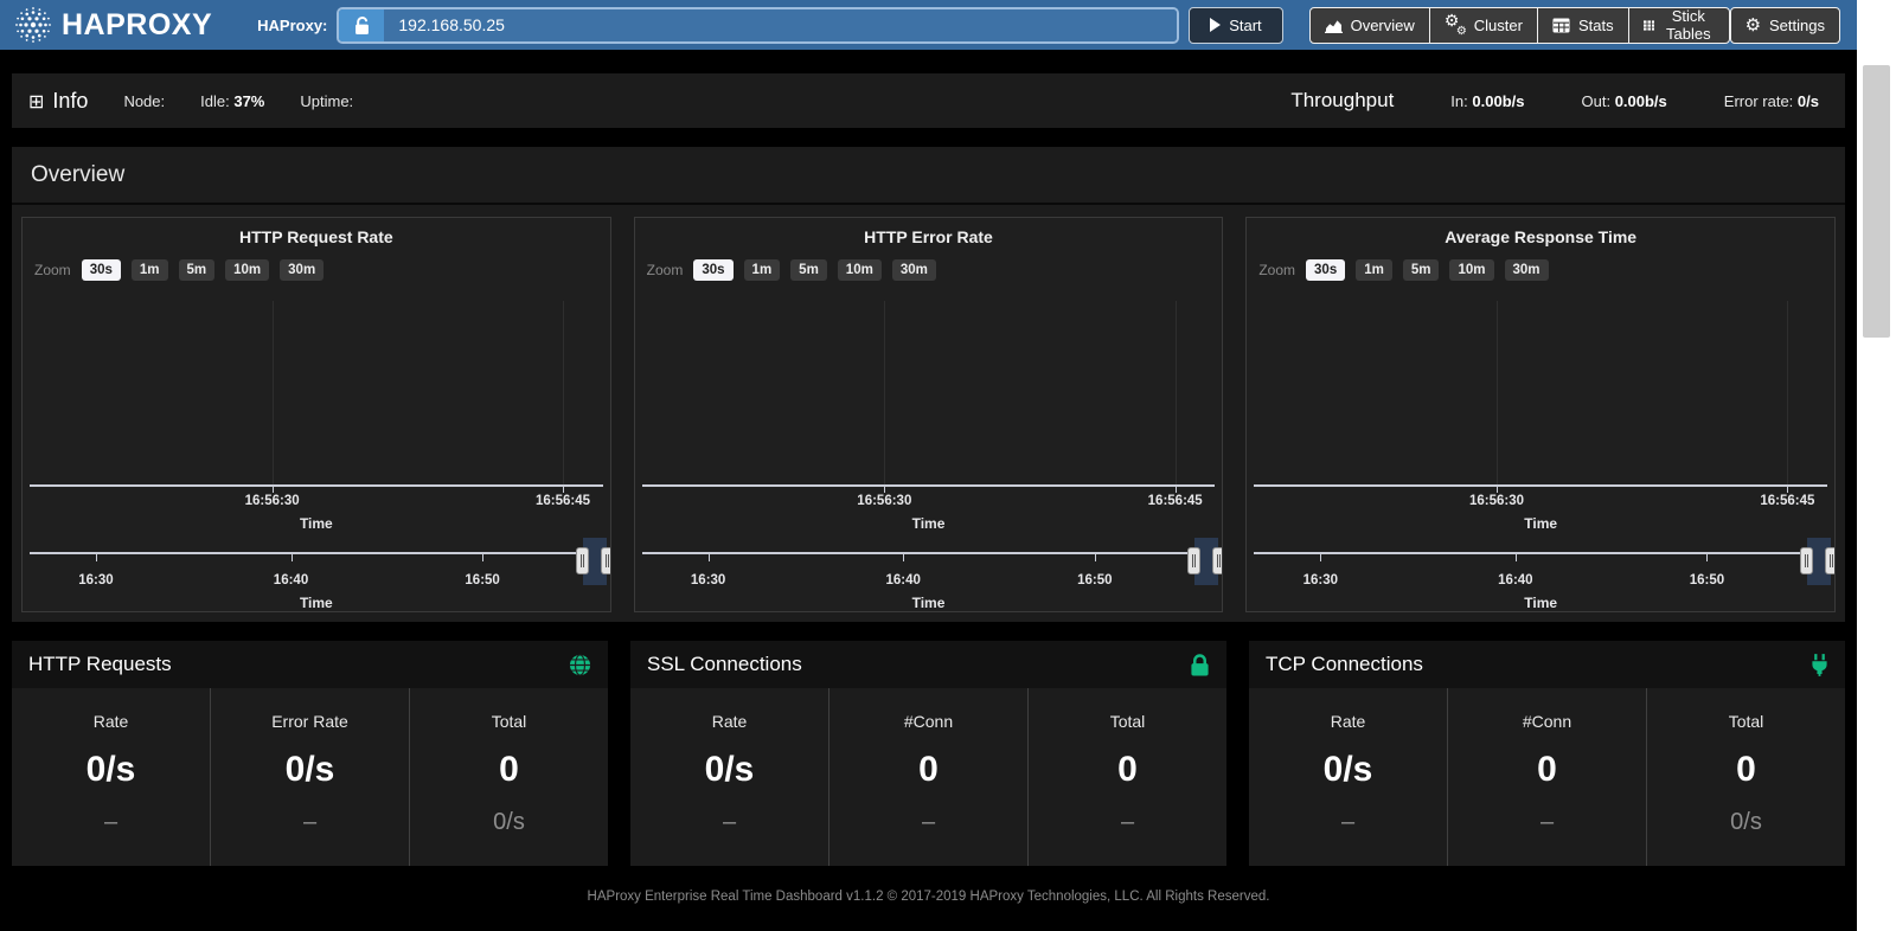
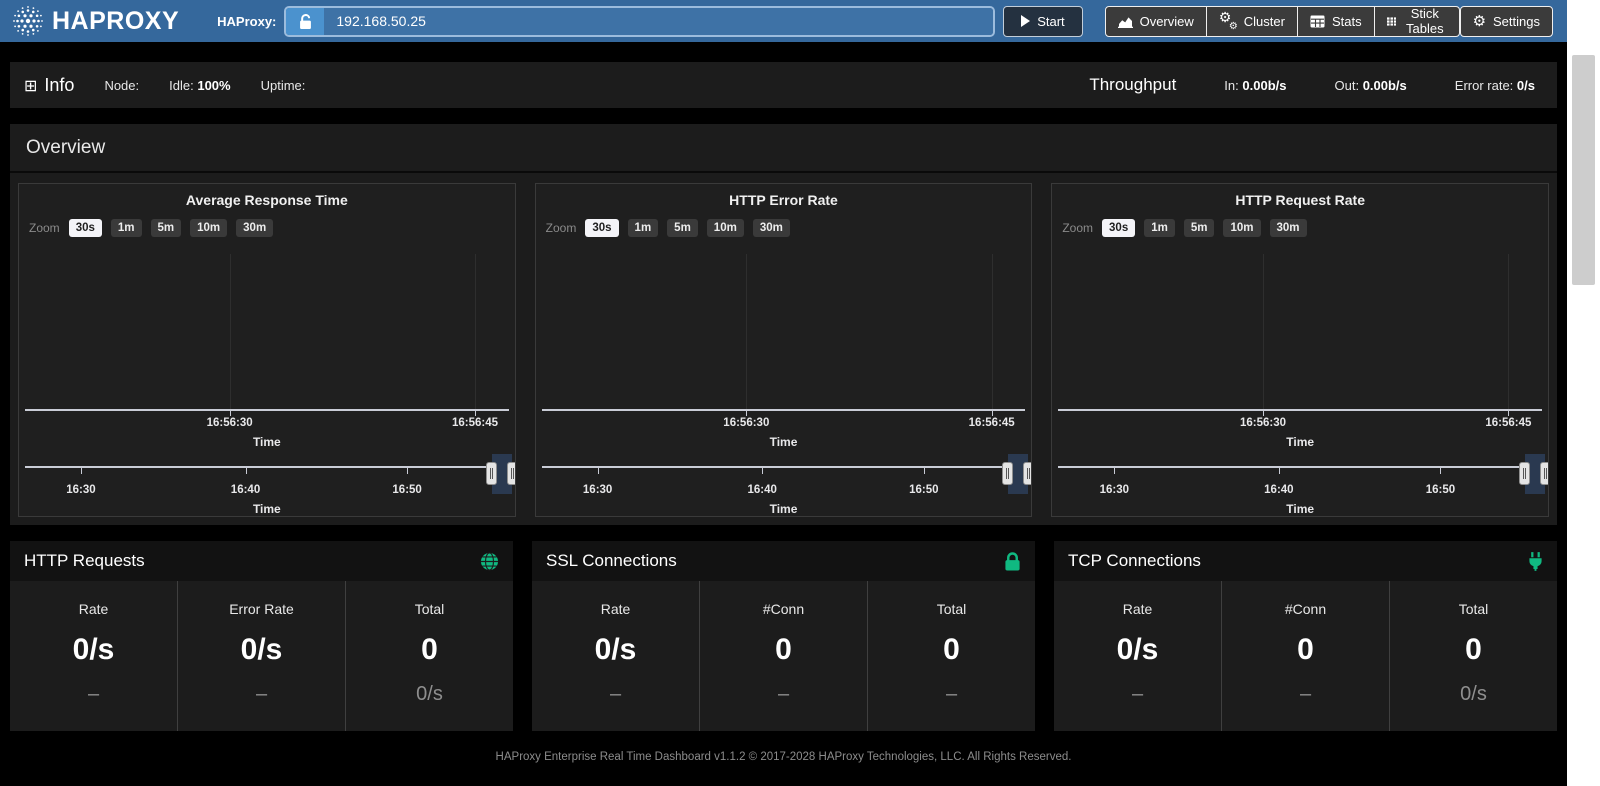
  HAPROXY
  HAProxy:
  192.168.50.25
  Start
  Overview
  ⚙
  ⚙
  Cluster
  Stats
  Stick Tables
  ⚙
  Settings
  ⊞
  Info
  Node:
- Idle: 37%
+ Idle: 100%
  Uptime:
  Throughput
  In: 0.00b/s
  Out: 0.00b/s
  Error rate: 0/s
  Overview
- HTTP Request Rate
+ Average Response Time
  Zoom
  30s
  1m
  5m
  10m
  30m
  16:56:30
  16:56:45
  Time
  16:30
  16:40
  16:50
  Time
  HTTP Error Rate
  Zoom
  30s
  1m
  5m
  10m
  30m
  16:56:30
  16:56:45
  Time
  16:30
  16:40
  16:50
  Time
- Average Response Time
+ HTTP Request Rate
  Zoom
  30s
  1m
  5m
  10m
  30m
  16:56:30
  16:56:45
  Time
  16:30
  16:40
  16:50
  Time
  HTTP Requests
  Rate
  0/s
  –
  Error Rate
  0/s
  –
  Total
  0
  0/s
  SSL Connections
  Rate
  0/s
  –
  #Conn
  0
  –
  Total
  0
  –
  TCP Connections
  Rate
  0/s
  –
  #Conn
  0
  –
  Total
  0
  0/s
- HAProxy Enterprise Real Time Dashboard v1.1.2 © 2017-2019 HAProxy Technologies, LLC. All Rights Reserved.
+ HAProxy Enterprise Real Time Dashboard v1.1.2 © 2017-2028 HAProxy Technologies, LLC. All Rights Reserved.
